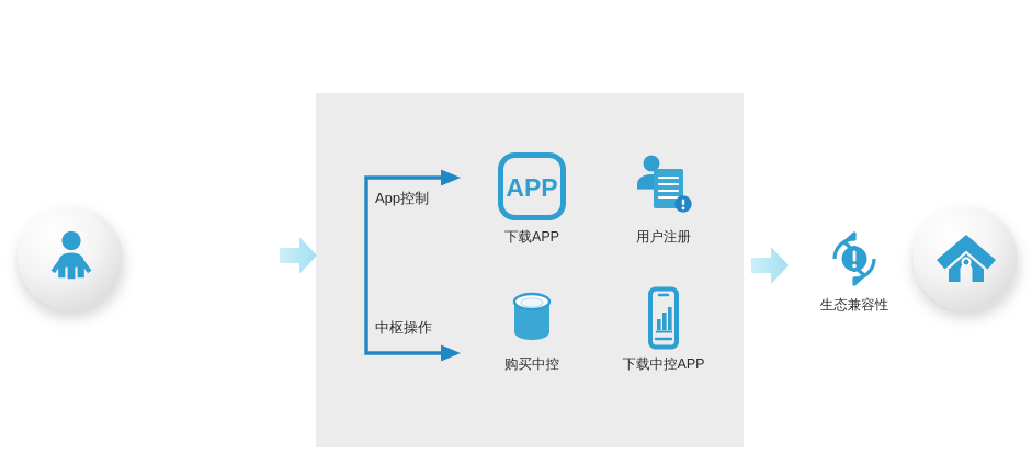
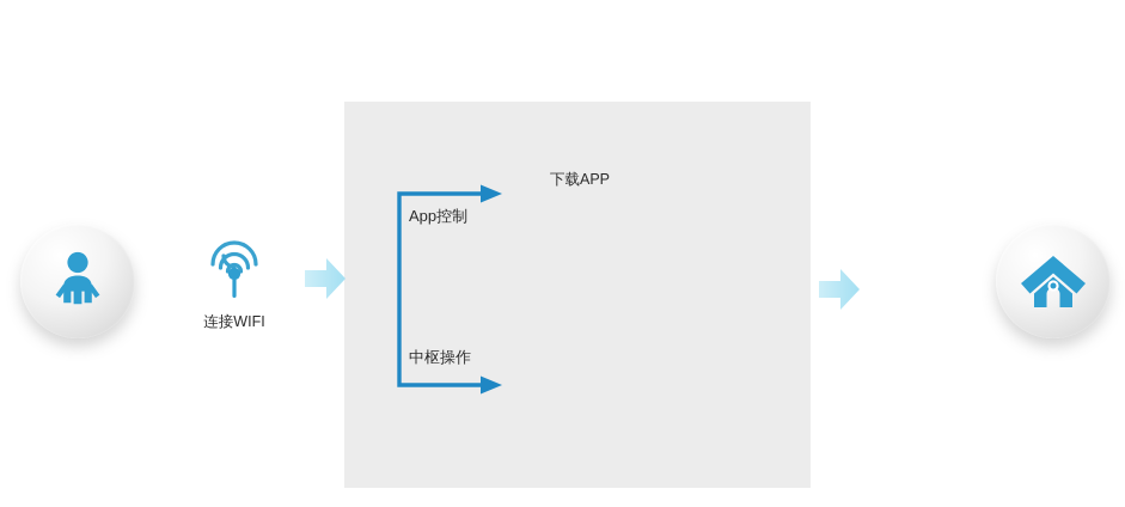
+ 连接WIFI
  App控制
  中枢操作
- APP
  下载APP
- 用户注册
- 购买中控
- 下载中控APP
- 生态兼容性
